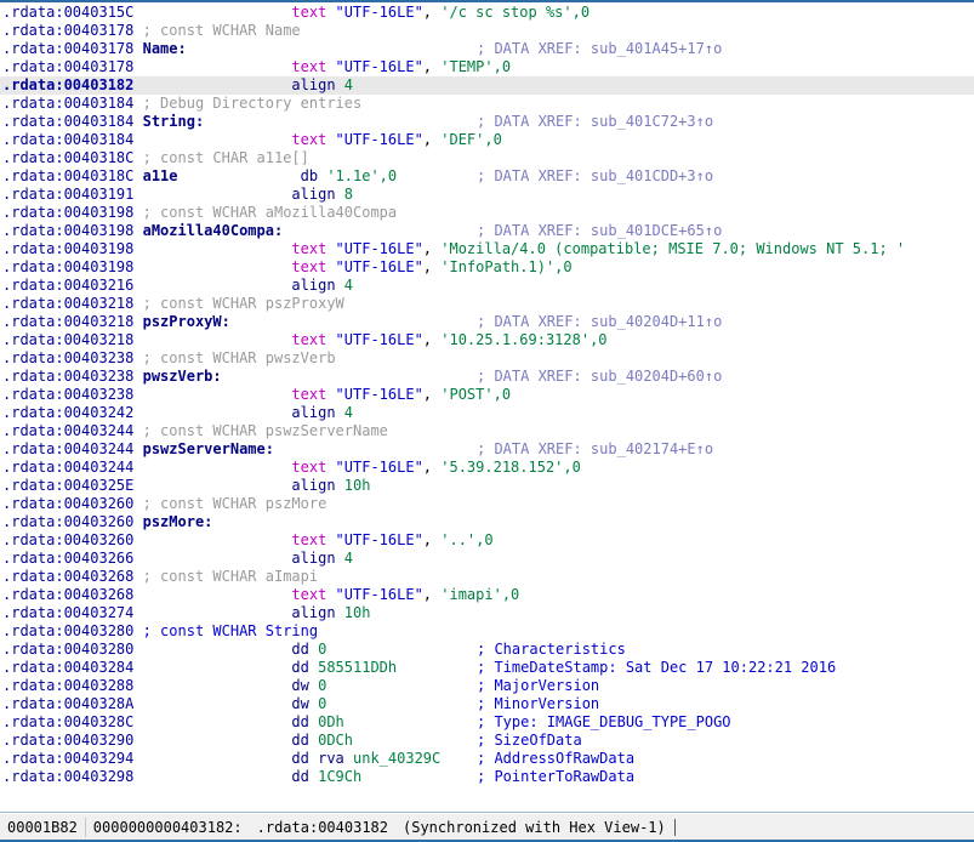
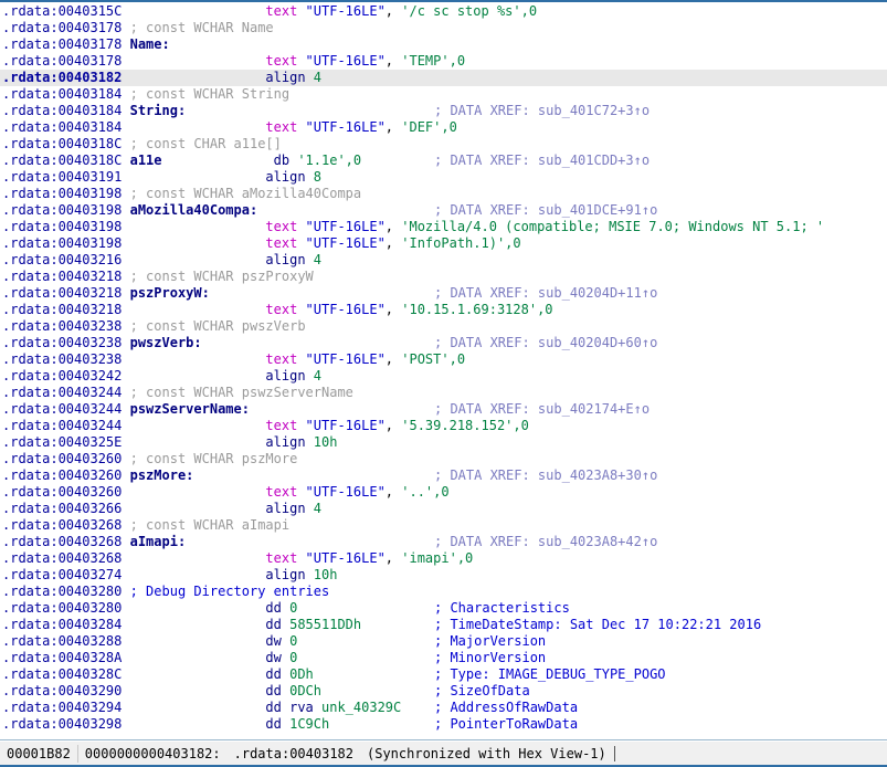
  .rdata:0040315C text "UTF-16LE", '/c sc stop %s',0
  .rdata:00403178 ; const WCHAR Name
  .rdata:00403178 Name:
- ; DATA XREF: sub_401A45+17↑o
  .rdata:00403178 text "UTF-16LE", 'TEMP',0
  .rdata:00403182 align 4
- .rdata:00403184 ; Debug Directory entries
+ .rdata:00403184 ; const WCHAR String
  .rdata:00403184 String:
  ; DATA XREF: sub_401C72+3↑o
  .rdata:00403184 text "UTF-16LE", 'DEF',0
  .rdata:0040318C ; const CHAR a11e[]
  .rdata:0040318C a11e db '1.1e',0
  ; DATA XREF: sub_401CDD+3↑o
  .rdata:00403191 align 8
  .rdata:00403198 ; const WCHAR aMozilla40Compa
  .rdata:00403198 aMozilla40Compa:
- ; DATA XREF: sub_401DCE+65↑o
+ ; DATA XREF: sub_401DCE+91↑o
  .rdata:00403198 text "UTF-16LE", 'Mozilla/4.0 (compatible; MSIE 7.0; Windows NT 5.1; '
  .rdata:00403198 text "UTF-16LE", 'InfoPath.1)',0
  .rdata:00403216 align 4
  .rdata:00403218 ; const WCHAR pszProxyW
  .rdata:00403218 pszProxyW:
  ; DATA XREF: sub_40204D+11↑o
- .rdata:00403218 text "UTF-16LE", '10.25.1.69:3128',0
+ .rdata:00403218 text "UTF-16LE", '10.15.1.69:3128',0
  .rdata:00403238 ; const WCHAR pwszVerb
  .rdata:00403238 pwszVerb:
  ; DATA XREF: sub_40204D+60↑o
  .rdata:00403238 text "UTF-16LE", 'POST',0
  .rdata:00403242 align 4
  .rdata:00403244 ; const WCHAR pswzServerName
  .rdata:00403244 pswzServerName:
  ; DATA XREF: sub_402174+E↑o
  .rdata:00403244 text "UTF-16LE", '5.39.218.152',0
  .rdata:0040325E align 10h
  .rdata:00403260 ; const WCHAR pszMore
  .rdata:00403260 pszMore:
+ ; DATA XREF: sub_4023A8+30↑o
  .rdata:00403260 text "UTF-16LE", '..',0
  .rdata:00403266 align 4
  .rdata:00403268 ; const WCHAR aImapi
+ .rdata:00403268 aImapi:
+ ; DATA XREF: sub_4023A8+42↑o
  .rdata:00403268 text "UTF-16LE", 'imapi',0
  .rdata:00403274 align 10h
- .rdata:00403280 ; const WCHAR String
+ .rdata:00403280 ; Debug Directory entries
  .rdata:00403280 dd 0
  ; Characteristics
  .rdata:00403284 dd 585511DDh
  ; TimeDateStamp: Sat Dec 17 10:22:21 2016
  .rdata:00403288 dw 0
  ; MajorVersion
  .rdata:0040328A dw 0
  ; MinorVersion
  .rdata:0040328C dd 0Dh
  ; Type: IMAGE_DEBUG_TYPE_POGO
  .rdata:00403290 dd 0DCh
  ; SizeOfData
  .rdata:00403294 dd rva unk_40329C
  ; AddressOfRawData
  .rdata:00403298 dd 1C9Ch
  ; PointerToRawData
  00001B82
  0000000000403182:
  .rdata:00403182
  (Synchronized with Hex View-1)
